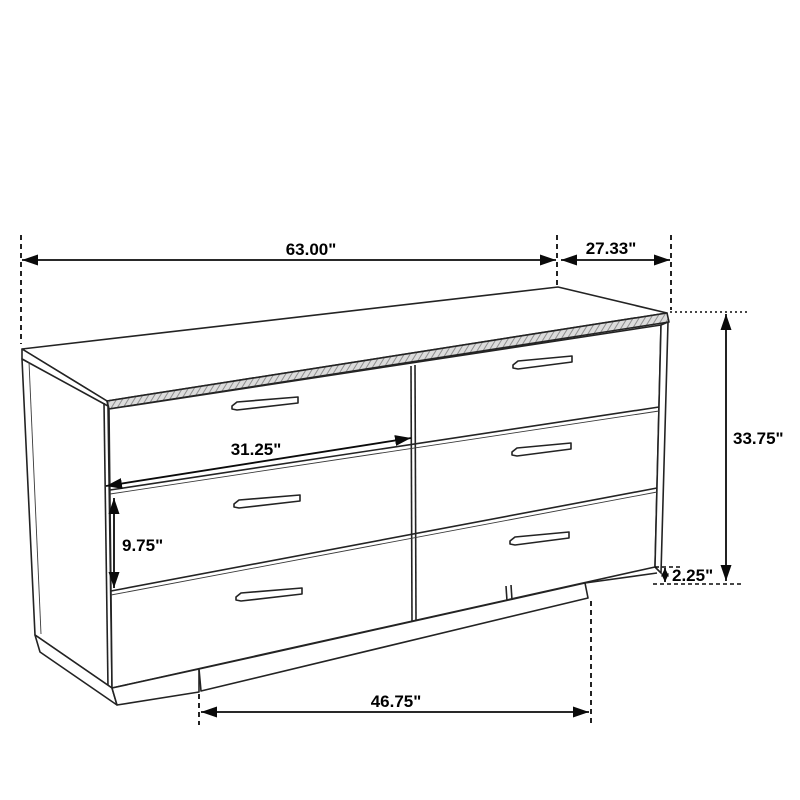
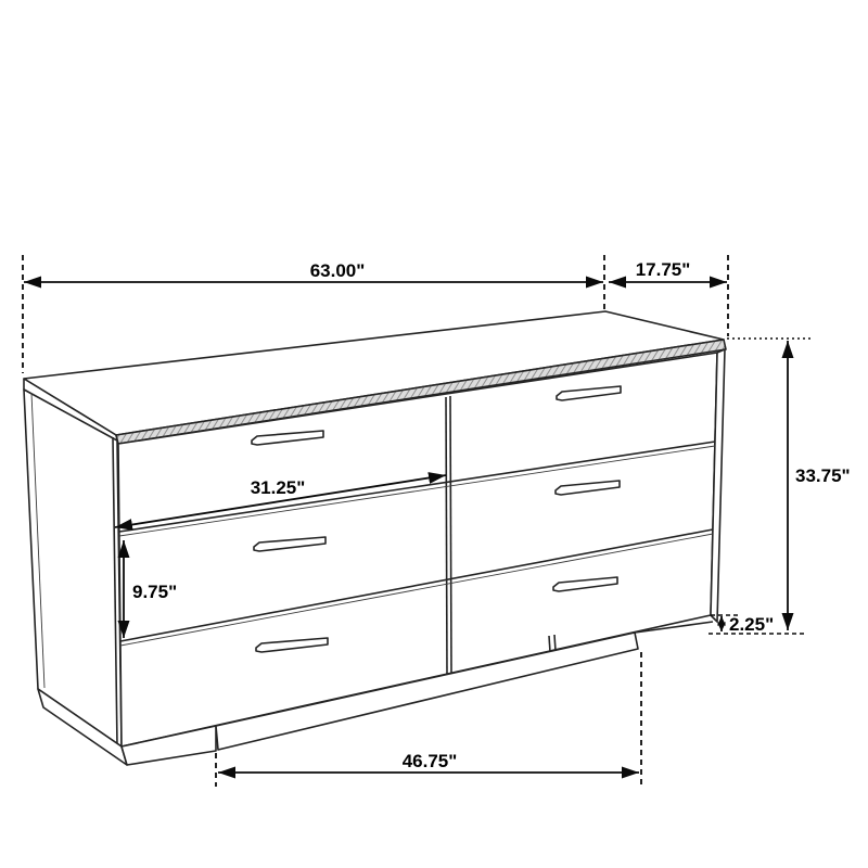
  63.00"
- 27.33"
+ 17.75"
  33.75"
  31.25"
  9.75"
  2.25"
  46.75"
